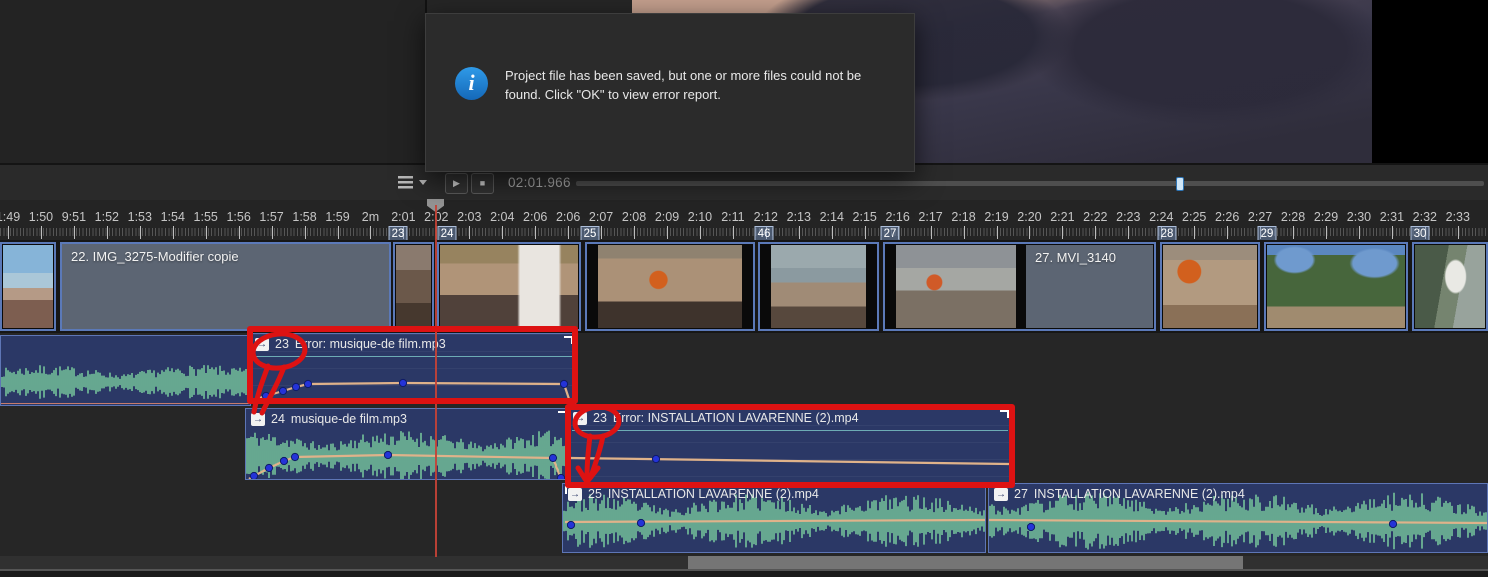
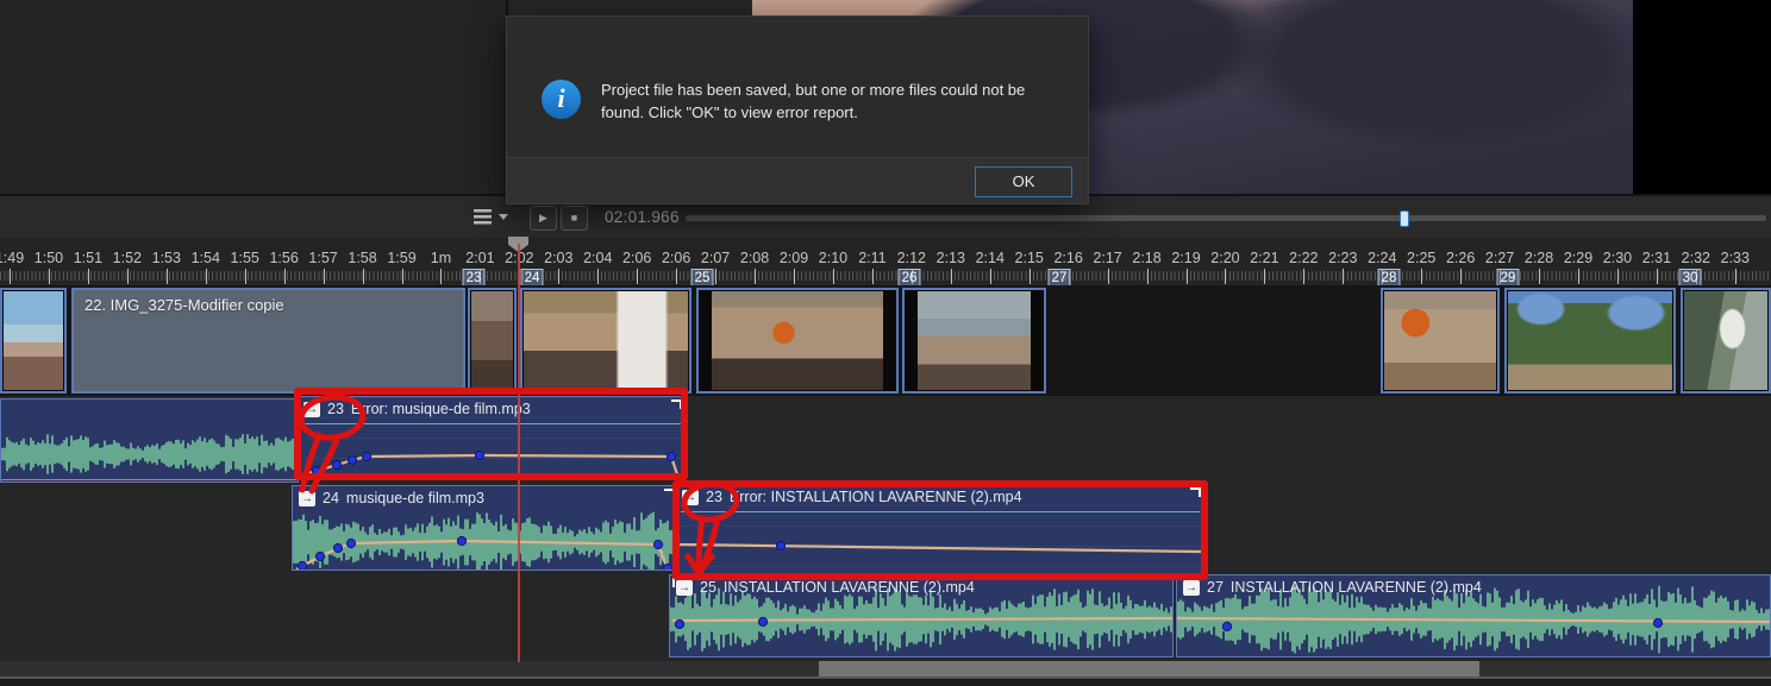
  ▶
  ■
  02:01.966
  :49
  1:50
- 9:51
+ 1:51
  1:52
  1:53
  1:54
  1:55
  1:56
  1:57
  1:58
  1:59
- 2m
+ 1m
  2:01
  2:02
  2:03
  2:04
  2:06
  2:06
  2:07
  2:08
  2:09
  2:10
  2:11
  2:12
  2:13
  2:14
  2:15
  2:16
  2:17
  2:18
  2:19
  2:20
  2:21
  2:22
  2:23
  2:24
  2:25
  2:26
  2:27
  2:28
  2:29
  2:30
  2:31
  2:32
  2:33
  23
  24
  25
- 46
+ 26
  27
  28
  29
  30
  22. IMG_3275-Modifier copie
- 27. MVI_3140
  →
  23
  Eror: musique-de film.m3
  →
  24
  musique-de film.mp3
  →
  23
  rror: INSTALLATION LAVARENNE (2).mp4
  →
  25
  INSTALLATION LAVARENNE (2).mp4
  →
  27
  INSTALLATION LAVARENNE (2).mp4
  i
  Project file has been saved, but one or more files could not be found. Click "OK" to view error report.
+ OK
